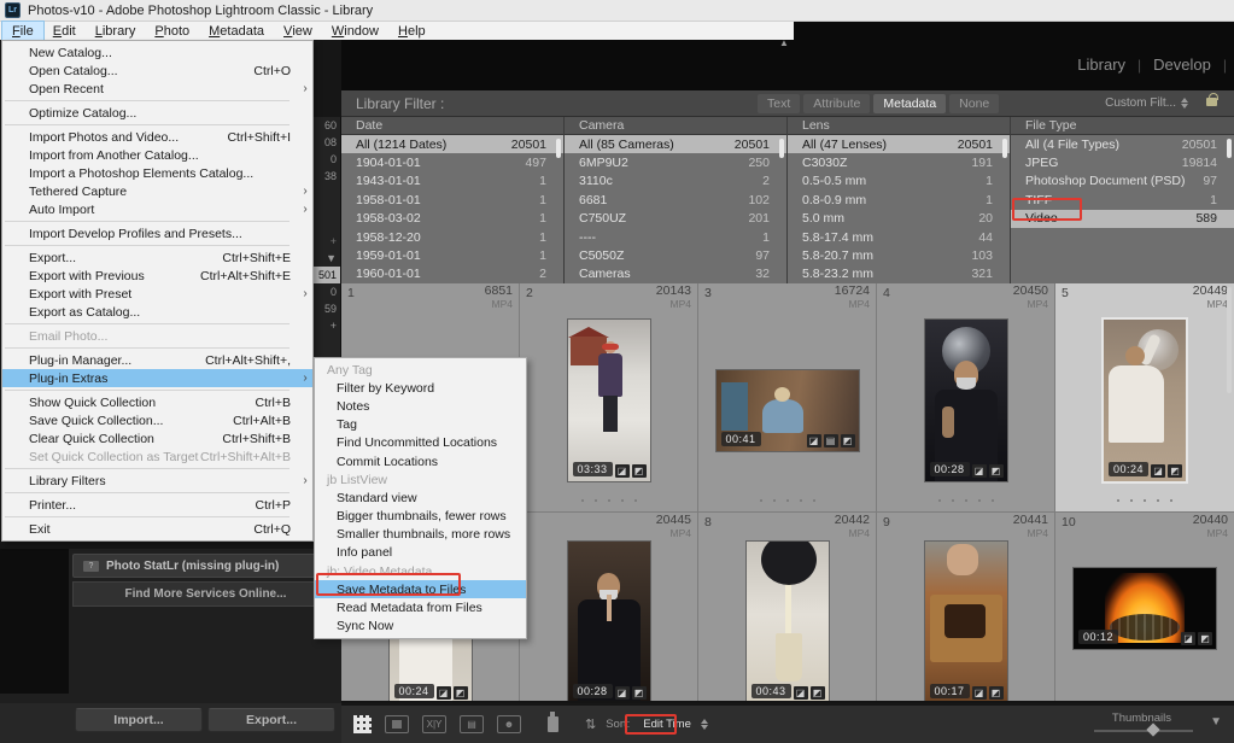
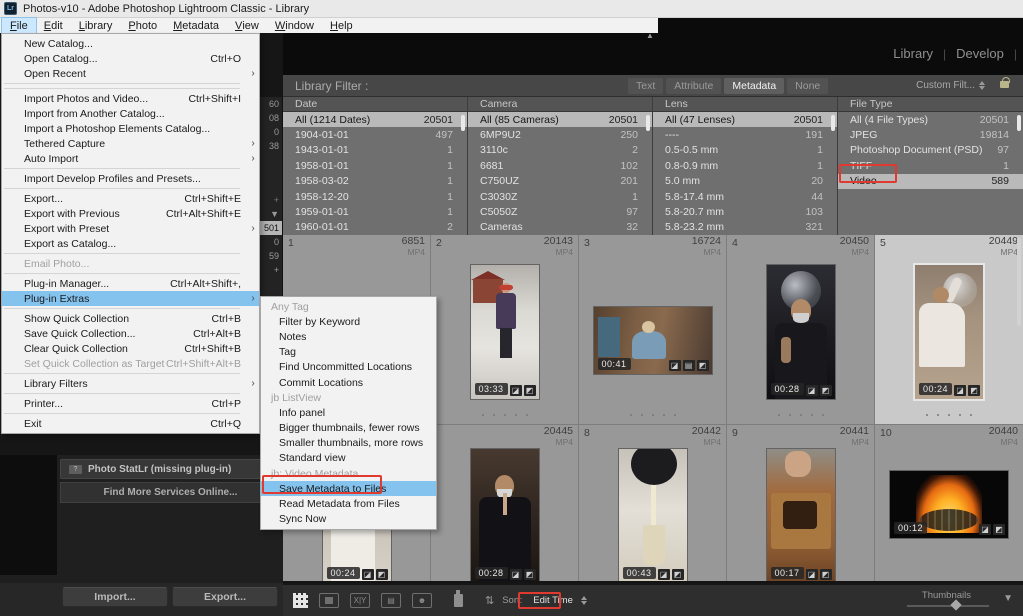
  ▲
  Library
  |
  Develop
  |
  Library Filter :
  Text
  Attribute
  Metadata
  None
  Custom Filt...
  Date
  All (1214 Dates)
  20501
  1904-01-01
  497
  1943-01-01
  1
  1958-01-01
  1
  1958-03-02
  1
  1958-12-20
  1
  1959-01-01
  1
  1960-01-01
  2
  Camera
  All (85 Cameras)
  20501
  6MP9U2
  250
  3110c
  2
  6681
  102
  C750UZ
  201
- ----
+ C3030Z
  1
  C5050Z
  97
  Cameras
  32
  Lens
  All (47 Lenses)
  20501
- C3030Z
+ ----
  191
  0.5-0.5 mm
  1
  0.8-0.9 mm
  1
  5.0 mm
  20
  5.8-17.4 mm
  44
  5.8-20.7 mm
  103
  5.8-23.2 mm
  321
  File Type
  All (4 File Types)
  20501
  JPEG
  19814
  Photoshop Document (PSD)
  97
  TIFF
  1
  Video
  589
  1
  6851
  MP4
  2
  20143
  MP4
  03:33
  3
  16724
  MP4
  00:41
  4
  20450
  MP4
  00:28
  5
  20449
  MP4
  00:24
  00:24
  20445
  MP4
  00:28
  8
  20442
  MP4
  00:43
  9
  20441
  MP4
  00:17
  10
  20440
  MP4
  00:12
  X|Y
  ▤
  ☻
  ⇅
  Sort:
  Edit Time
  Thumbnails
  ▼
  60
  08
  0
  38
  +
  ▼
  501
  0
  59
  +
  Photo StatLr (missing plug-in)
  Find More Services Online...
  Import...
  Export...
  Photos-v10 - Adobe Photoshop Lightroom Classic - Library
  F
  ile
  E
  dit
  L
  ibrary
  P
  hoto
  M
  etadata
  V
  iew
  W
  indow
  H
  elp
  New Catalog...
  Open Catalog...
  Ctrl+O
  Open Recent
  ›
- Optimize Catalog...
  Import Photos and Video...
  Ctrl+Shift+I
  Import from Another Catalog...
  Import a Photoshop Elements Catalog...
  Tethered Capture
  ›
  Auto Import
  ›
  Import Develop Profiles and Presets...
  Export...
  Ctrl+Shift+E
  Export with Previous
  Ctrl+Alt+Shift+E
  Export with Preset
  ›
  Export as Catalog...
  Email Photo...
  Plug-in Manager...
  Ctrl+Alt+Shift+,
  Plug-in Extras
  ›
  Show Quick Collection
  Ctrl+B
  Save Quick Collection...
  Ctrl+Alt+B
  Clear Quick Collection
  Ctrl+Shift+B
  Set Quick Collection as Target
  Ctrl+Shift+Alt+B
  Library Filters
  ›
  Printer...
  Ctrl+P
  Exit
  Ctrl+Q
  Any Tag
  Filter by Keyword
  Notes
  Tag
  Find Uncommitted Locations
  Commit Locations
  jb ListView
- Standard view
+ Info panel
  Bigger thumbnails, fewer rows
  Smaller thumbnails, more rows
- Info panel
+ Standard view
  jb: Video Metadata
  Save Metadata to Files
  Read Metadata from Files
  Sync Now
